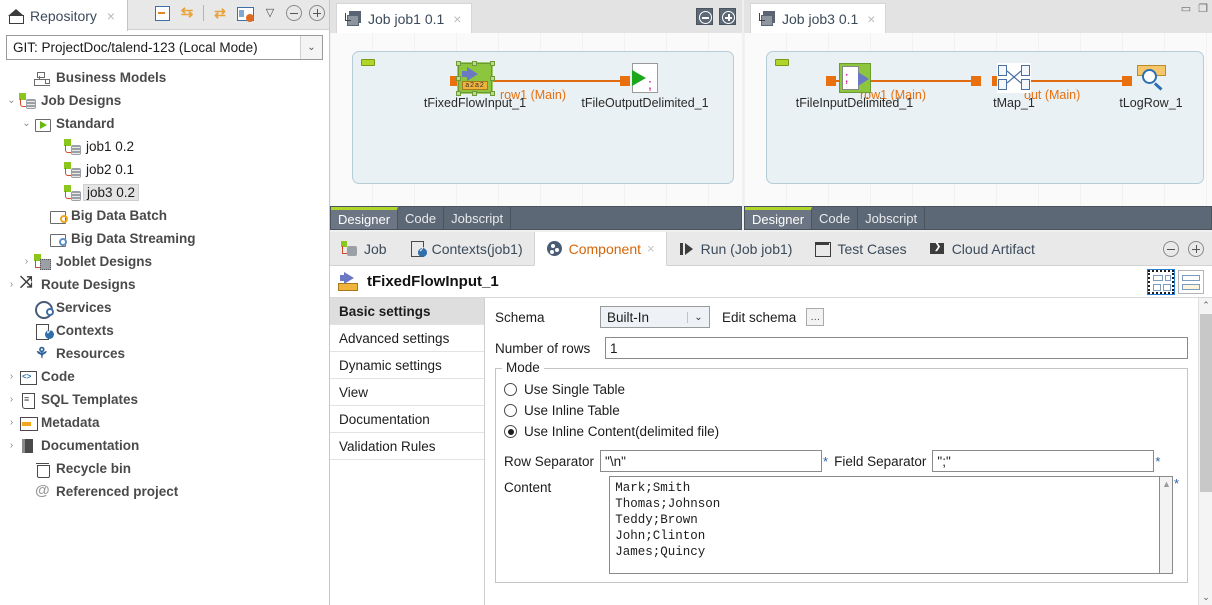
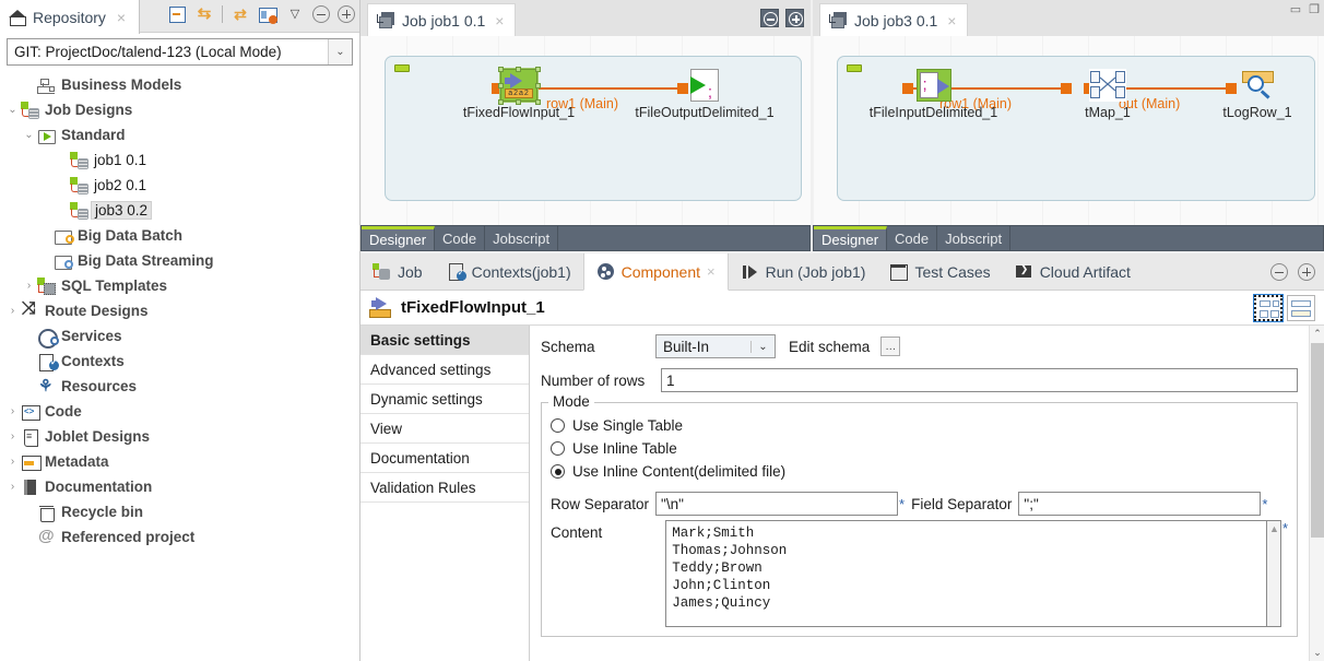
  ▭
  ❐
  Repository
  ×
  GIT: ProjectDoc/talend-123 (Local Mode)
  ⌄
  Business Models
  ⌄
  Job Designs
  ⌄
  Standard
- job1 0.2
+ job1 0.1
  job2 0.1
  job3 0.2
  Big Data Batch
  Big Data Streaming
  ›
- Joblet Designs
+ SQL Templates
  ›
  Route Designs
  Services
  Contexts
  Resources
  ›
  Code
  ›
- SQL Templates
+ Joblet Designs
  ›
  Metadata
  ›
  Documentation
  Recycle bin
  Referenced project
  Job job1 0.1
  ×
  row1 (Main)
  tFixedFlowInput_1
  ;
  tFileOutputDelimited_1
  Designer
  Code
  Jobscript
  Job job3 0.1
  ×
  row1 (Main)
  out (Main)
  ;
  tFileInputDelimited_1
  tMap_1
  tLogRow_1
  Designer
  Code
  Jobscript
  Job
  Contexts(job1)
  Component
  ×
  Run (Job job1)
  Test Cases
  Cloud Artifact
  tFixedFlowInput_1
  Basic settings
  Advanced settings
  Dynamic settings
  View
  Documentation
  Validation Rules
  Schema
  Built-In
  ⌄
  Edit schema
  …
  Number of rows
  1
  Mode
  Use Single Table
  Use Inline Table
  Use Inline Content(delimited file)
  Row Separator
  "\n"
  *
  Field Separator
  ";"
  *
  Content
  Mark;Smith
  Thomas;Johnson
  Teddy;Brown
  John;Clinton
  James;Quincy
  ▲
  *
  ⌃
  ⌄
